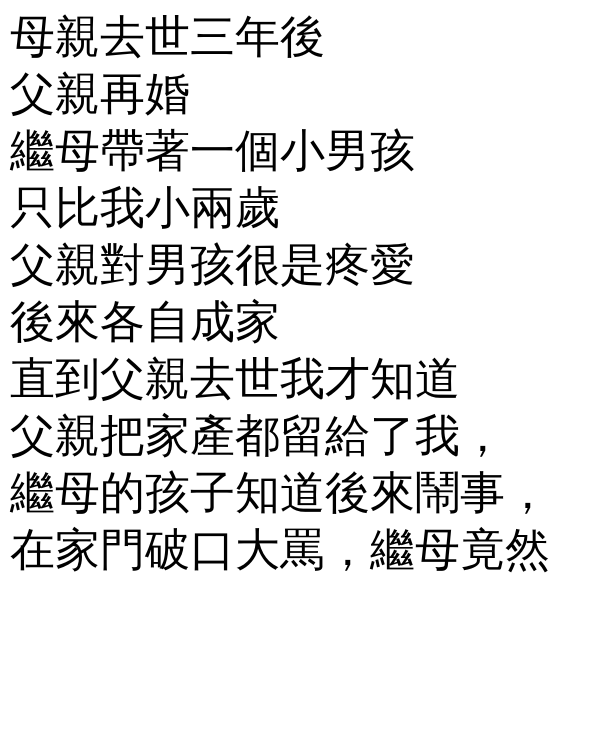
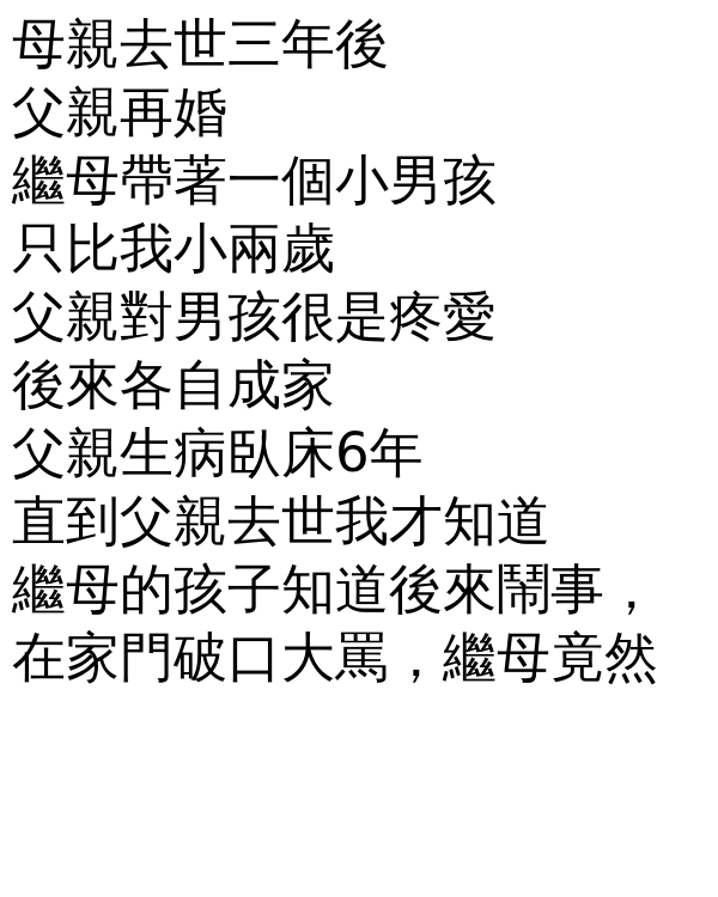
  母親去世三年後
  父親再婚
  繼母帶著一個小男孩
  只比我小兩歲
  父親對男孩很是疼愛
  後來各自成家
+ 父親生病臥床6年
  直到父親去世我才知道
- 父親把家產都留給了我，
  繼母的孩子知道後來鬧事，
  在家門破口大罵，繼母竟然
